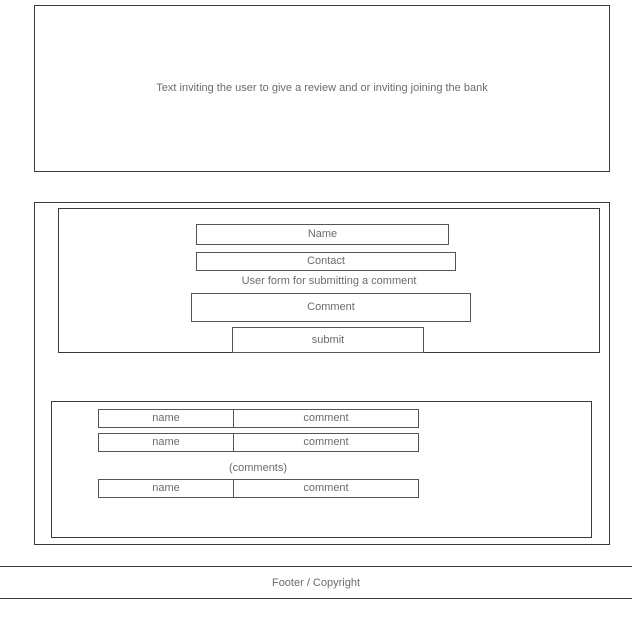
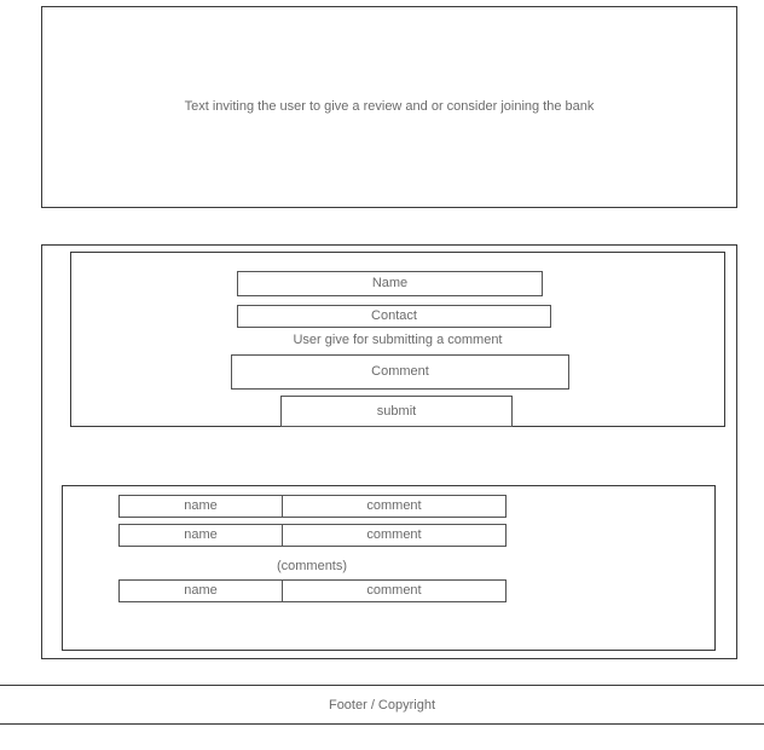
- Text inviting the user to give a review and or inviting joining the bank
+ Text inviting the user to give a review and or consider joining the bank
  Name
  Contact
- User form for submitting a comment
+ User give for submitting a comment
  Comment
  submit
  name
  comment
  name
  comment
  (comments)
  name
  comment
  Footer / Copyright
